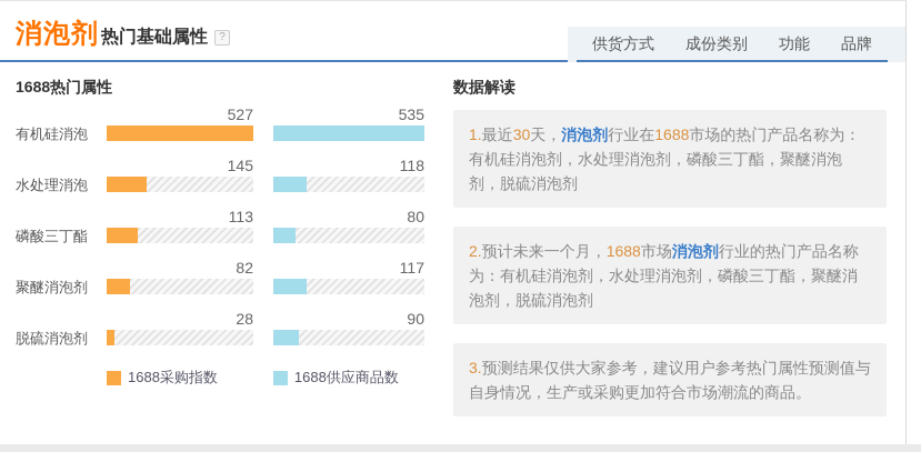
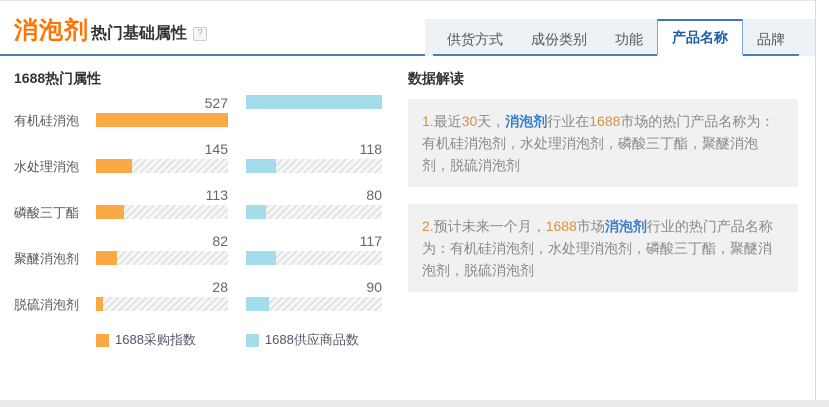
  消泡剂热门基础属性 ?
  供货方式
  成份类别
  功能
+ 产品名称
  品牌
  1688热门属性
  有机硅消泡
  527
- 535
  水处理消泡
  145
  118
  磷酸三丁酯
  113
  80
  聚醚消泡剂
  82
  117
  脱硫消泡剂
  28
  90
  1688采购指数
  1688供应商品数
  数据解读
  1.最近30天，消泡剂行业在1688市场的热门产品名称为：有机硅消泡剂，水处理消泡剂，磷酸三丁酯，聚醚消泡剂，脱硫消泡剂
  2.预计未来一个月，1688市场消泡剂行业的热门产品名称为：有机硅消泡剂，水处理消泡剂，磷酸三丁酯，聚醚消泡剂，脱硫消泡剂
- 3.预测结果仅供大家参考，建议用户参考热门属性预测值与自身情况，生产或采购更加符合市场潮流的商品。
